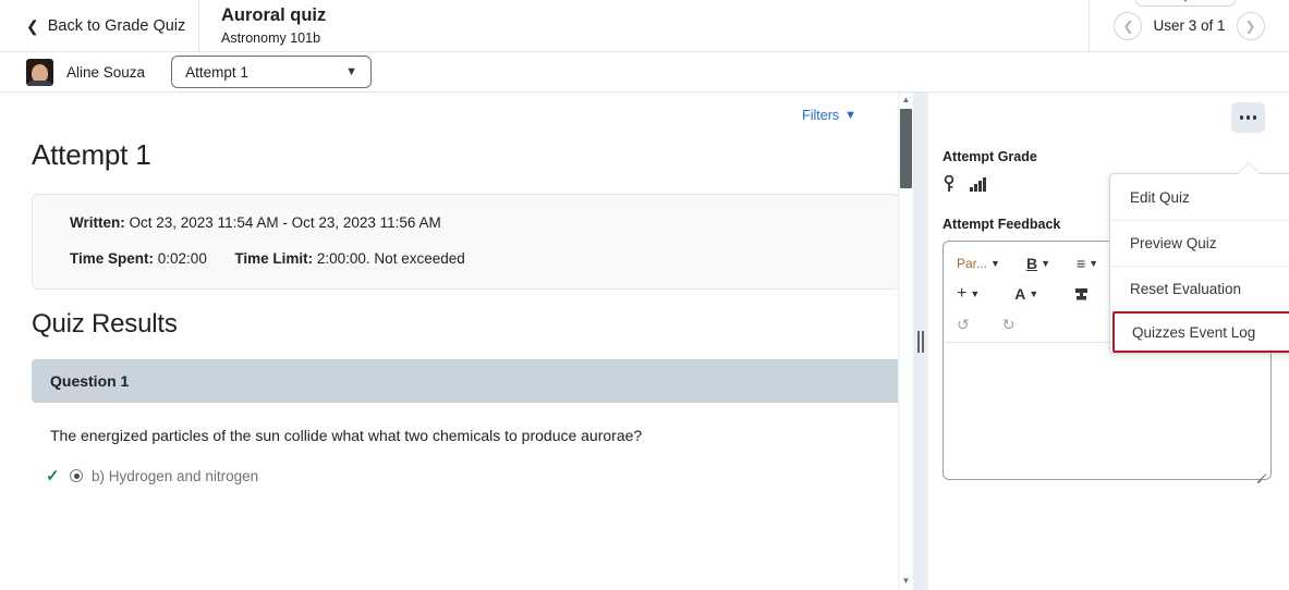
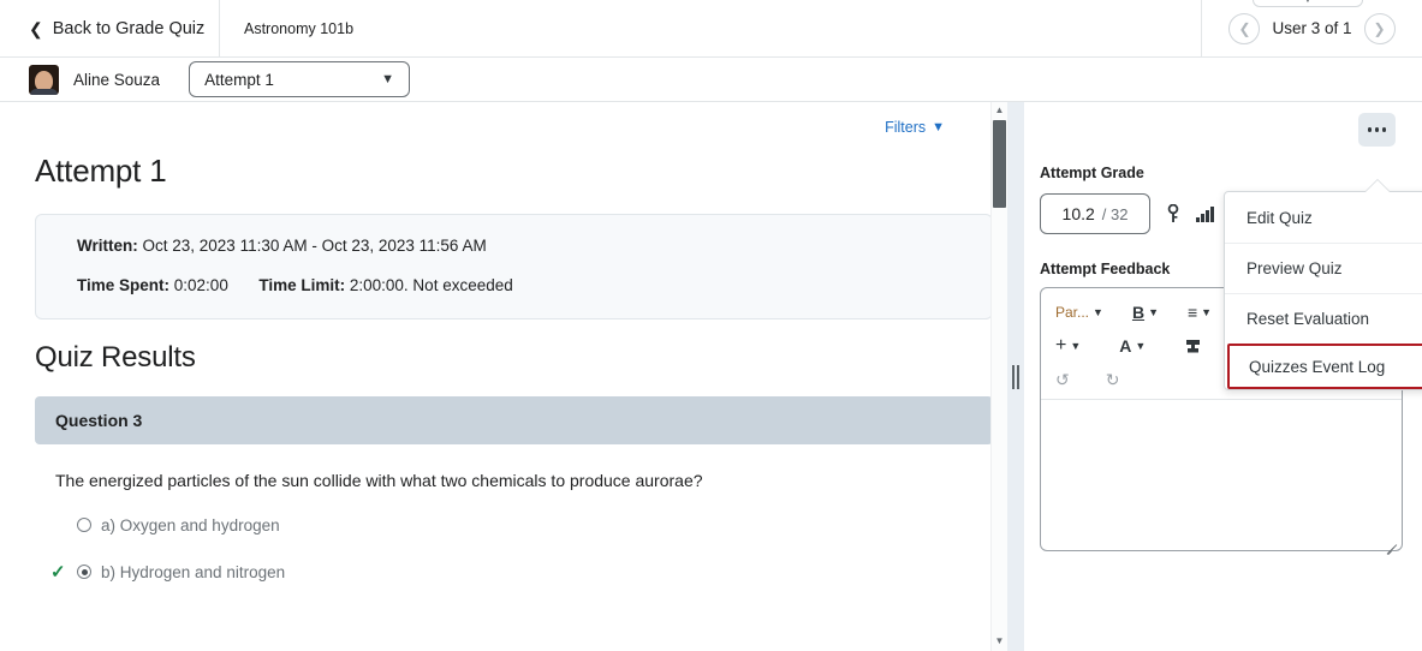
  ❮
  Back to Grade Quiz
- Auroral quiz
  Astronomy 101b
  ❮
  User 3 of 1
  ❯
  Aline Souza
  Attempt 1
  ▼
  Filters
  ▼
  Attempt 1
- Written: Oct 23, 2023 11:54 AM - Oct 23, 2023 11:56 AM
+ Written: Oct 23, 2023 11:30 AM - Oct 23, 2023 11:56 AM
  Time Spent: 0:02:00 Time Limit: 2:00:00. Not exceeded
  Quiz Results
- Question 1
+ Question 3
- The energized particles of the sun collide what what two chemicals to produce aurorae?
+ The energized particles of the sun collide with what two chemicals to produce aurorae?
+ a) Oxygen and hydrogen
  ✓
  b) Hydrogen and nitrogen
  ▲
  ▼
  Attempt Grade
+ 10.2
+ / 32
  Attempt Feedback
  Par...
  ▼
  B
  ▼
  ≡
  ▼
  +
  ▼
  A
  ▼
  ↺
  ↻
  Edit Quiz
  Preview Quiz
  Reset Evaluation
  Quizzes Event Log
